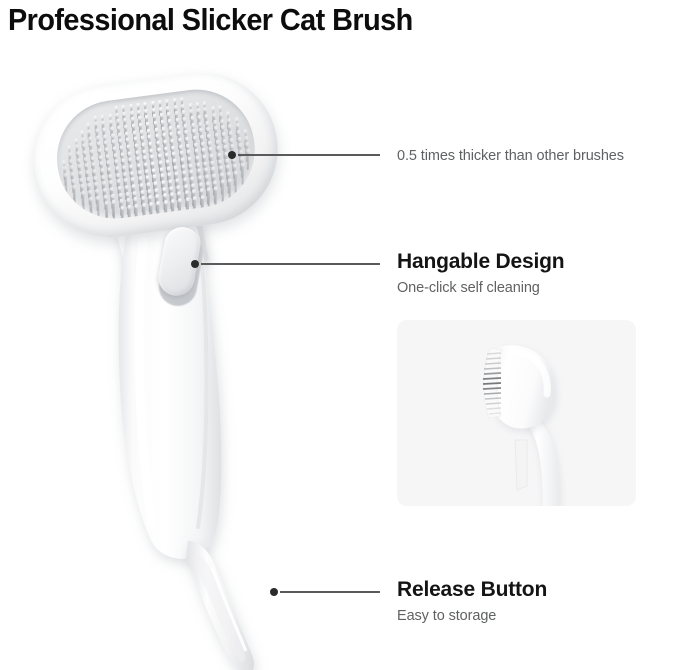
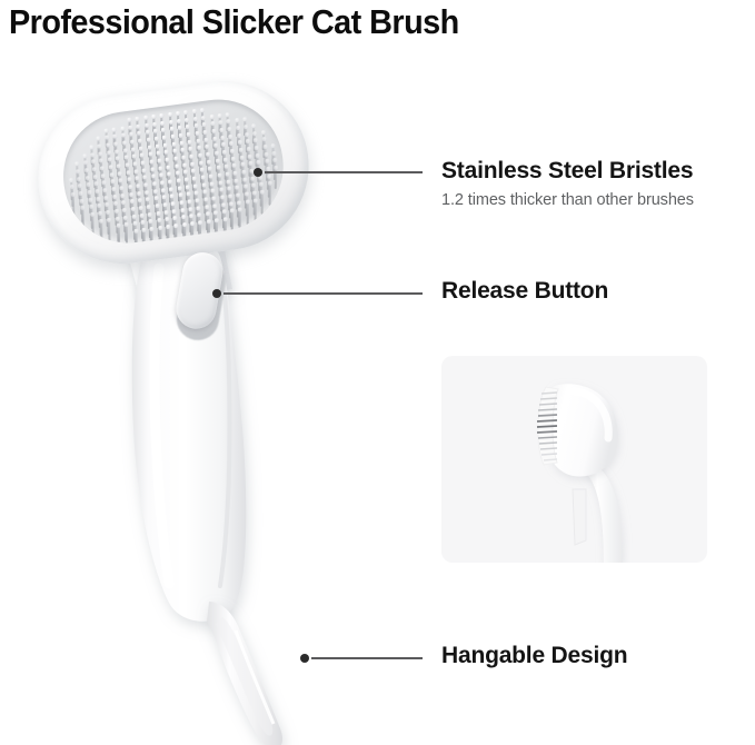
  Professional Slicker Cat Brush
+ Stainless Steel Bristles
- 0.5 times thicker than other brushes
+ 1.2 times thicker than other brushes
- Hangable Design
+ Release Button
- One-click self cleaning
- Release Button
+ Hangable Design
- Easy to storage
